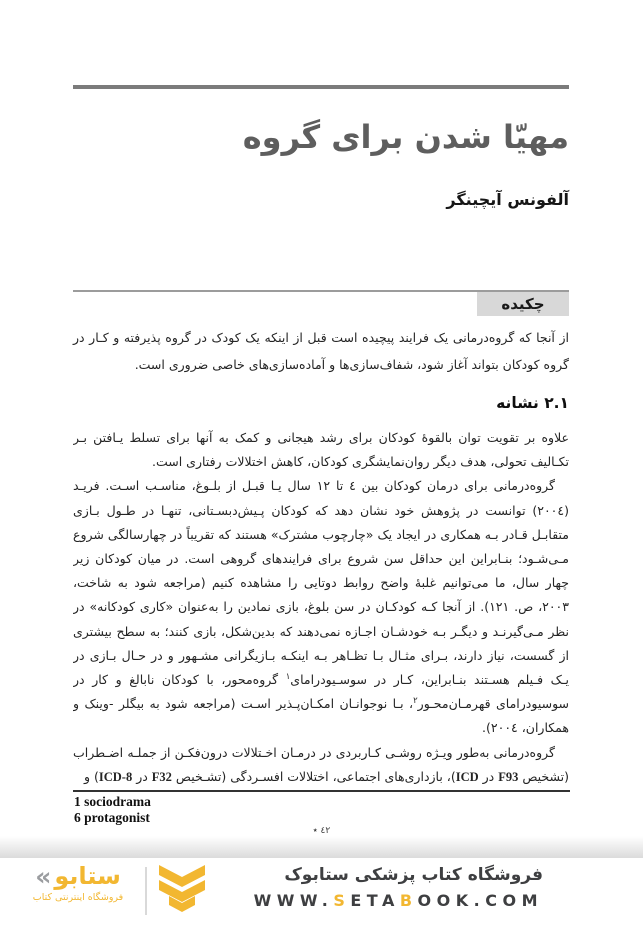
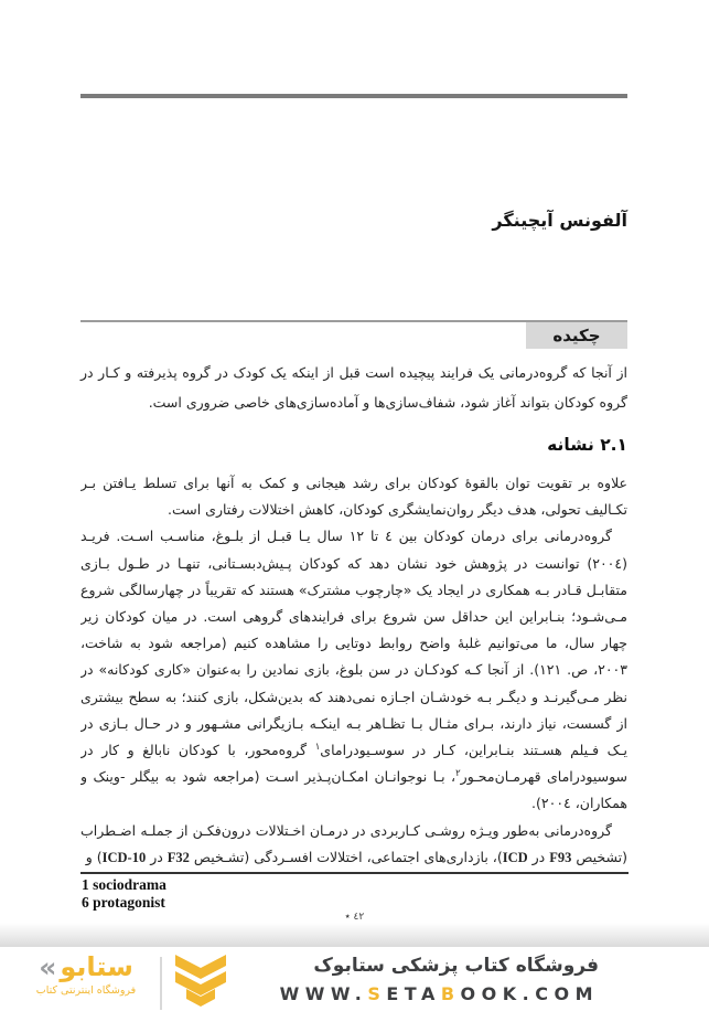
- مهیّا شدن برای گروه
  آلفونس آیچینگر
  چکیده
  از آنجا که گروه‌درمانی یک فرایند پیچیده است قبل از اینکه یک کودک در گروه پذیرفته و کـار در گروه کودکان بتواند آغاز شود، شفاف‌سازی‌ها و آماده‌سازی‌های خاصی ضروری است.
  ٢.١ نشانه
  علاوه بر تقویت توان بالقوهٔ کودکان برای رشد هیجانی و کمک به آنها برای تسلط یـافتن بـر تکـالیف تحولی، هدف دیگر روان‌نمایشگری کودکان، کاهش اختلالات رفتاری است.
  گروه‌درمانی برای درمان کودکان بین ٤ تا ١٢ سال یـا قبـل از بلـوغ، مناسـب اسـت. فریـد (٢٠٠٤) توانست در پژوهش خود نشان دهد که کودکان پـیش‌دبسـتانی، تنهـا در طـول بـازی متقابـل قـادر بـه همکاری در ایجاد یک «چارچوب مشترک» هستند که تقریباً در چهارسالگی شروع مـی‌شـود؛ بنـابراین این حداقل سن شروع برای فرایندهای گروهی است. در میان کودکان زیر چهار سال، ما می‌توانیم غلبهٔ واضح روابط دوتایی را مشاهده کنیم (مراجعه شود به شاخت، ٢٠٠٣، ص. ١٢١). از آنجا کـه کودکـان در سن بلوغ، بازی نمادین را به‌عنوان «کاری کودکانه» در نظر مـی‌گیرنـد و دیگـر بـه خودشـان اجـازه نمی‌دهند که بدین‌شکل، بازی کنند؛ به سطح بیشتری از گسست، نیاز دارند، بـرای مثـال بـا تظـاهر بـه اینکـه بـازیگرانی مشـهور و در حـال بـازی در یـک فـیلم هسـتند بنـابراین، کـار در سوسـیودرامای١ گروه‌محور، با کودکان نابالغ و کار در سوسیودرامای قهرمـان‌محـور٢، بـا نوجوانـان امکـان‌پـذیر اسـت (مراجعه شود به بیگلر -وینک و همکاران، ٢٠٠٤).
- گروه‌درمانی به‌طور ویـژه روشـی کـاربردی در درمـان اخـتلالات درون‌فکـن از جملـه اضـطراب (تشخیص F93 در ICD)، بازداری‌های اجتماعی، اختلالات افسـردگی (تشـخیص F32 در ICD-8) و
+ گروه‌درمانی به‌طور ویـژه روشـی کـاربردی در درمـان اخـتلالات درون‌فکـن از جملـه اضـطراب (تشخیص F93 در ICD)، بازداری‌های اجتماعی، اختلالات افسـردگی (تشـخیص F32 در ICD-10) و
  1 sociodrama
  6 protagonist
  ٤٢ ٭
  «
  ستابو
  فروشگاه اینترنتی کتاب
  فروشگاه کتاب پزشکی ستابوک
  WWW.SETABOOK.COM
